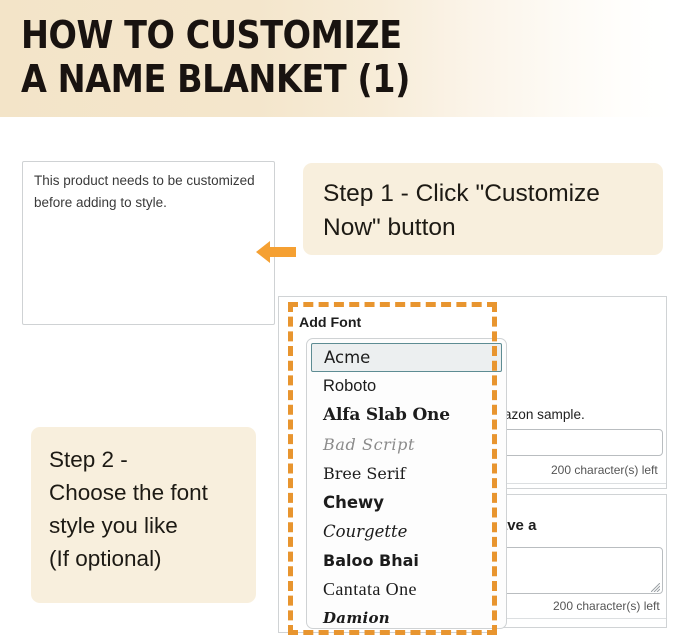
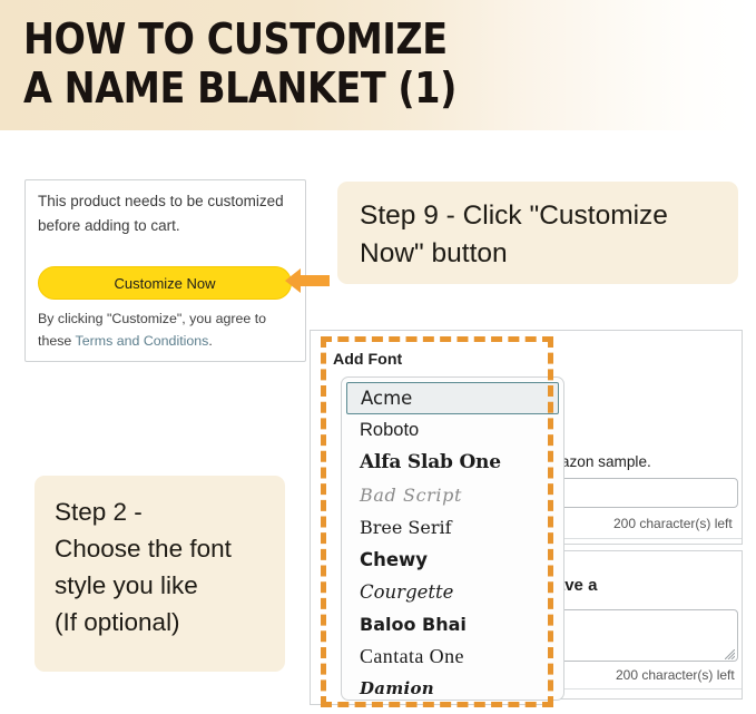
  HOW TO CUSTOMIZE
  A NAME BLANKET (1)
- This product needs to be customized before adding to style.
+ This product needs to be customized before adding to cart.
+ Customize Now
+ By clicking "Customize", you agree to these Terms and Conditions.
- Step 1 - Click "Customize Now" button
+ Step 9 - Click "Customize Now" button
  Step 2 -
  Choose the font style you like
  (If optional)
  200 character(s) left
  200 character(s) left
  Add Font
  Acme
  Roboto
  Alfa Slab One
  Bad Script
  Bree Serif
  Chewy
  Courgette
  Baloo Bhai
  Cantata One
  Damion
